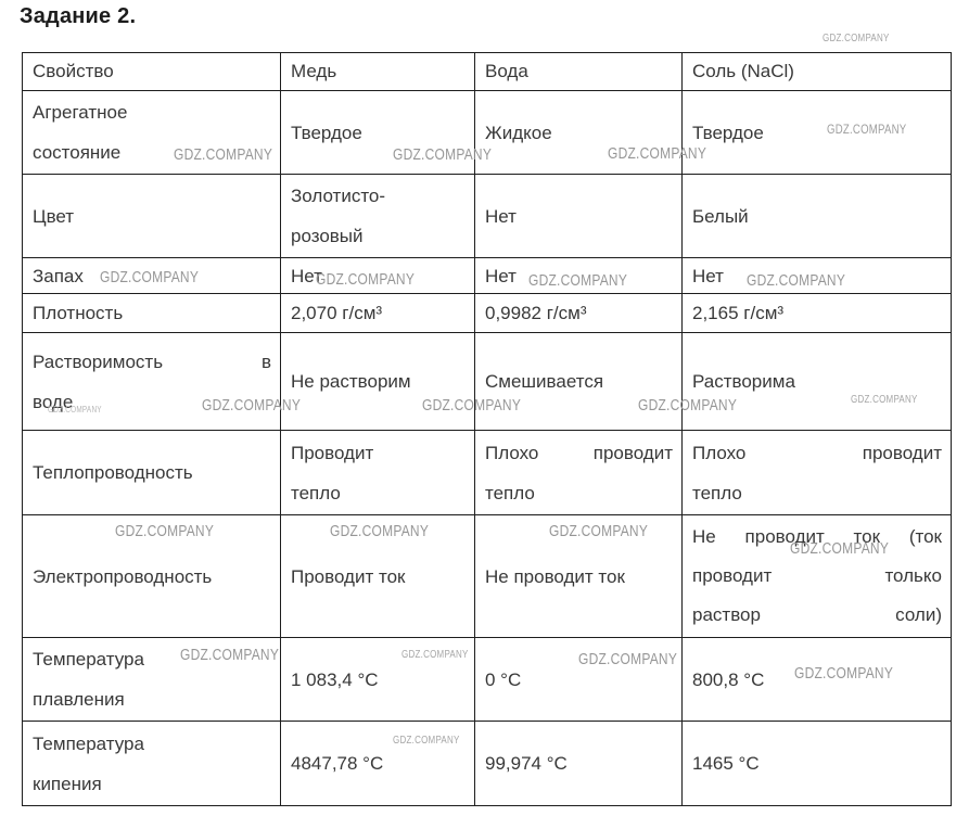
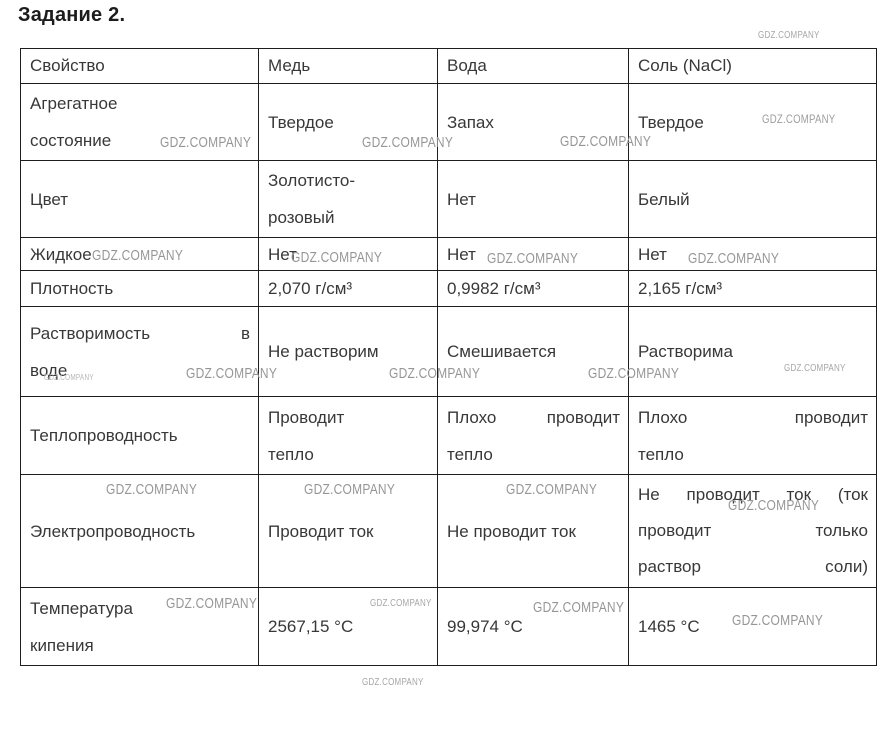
  Задание 2.
  Свойство	Медь	Вода	Соль (NaCl)
- Агрегатное состояние	Твердое	Жидкое	Твердое
+ Агрегатное состояние	Твердое	Запах	Твердое
  Цвет	Золотисто- розовый	Нет	Белый
- Запах	Нет	Нет	Нет
+ Жидкое	Нет	Нет	Нет
  Плотность	2,070 г/см³	0,9982 г/см³	2,165 г/см³
  Растворимость в воде	Не растворим	Смешивается	Растворима
  Теплопроводность	Проводит тепло	Плохо проводит тепло	Плохо проводит тепло
  Электропроводность	Проводит ток	Не проводит ток	Не проводит ток (ток проводит только раствор соли)
- Температура плавления	1 083,4 °C	0 °C	800,8 °C
- Температура кипения	4847,78 °C	99,974 °C	1465 °C
+ Температура кипения	2567,15 °C	99,974 °C	1465 °C
  GDZ.COMPANY
  GDZ.COMPANY
  GDZ.COMPANY
  GDZ.COMPANY
  GDZ.COMPANY
  GDZ.COMPANY
  GDZ.COMPANY
  GDZ.COMPANY
  GDZ.COMPANY
  GDZ.COMPANY
  GDZ.COMPANY
  GDZ.COMPANY
  GDZ.COMPANY
  GDZ.COMPANY
  GDZ.COMPANY
  GDZ.COMPANY
  GDZ.COMPANY
  GDZ.COMPANY
  GDZ.COMPANY
  GDZ.COMPANY
  GDZ.COMPANY
  GDZ.COMPANY
  GDZ.COMPANY
